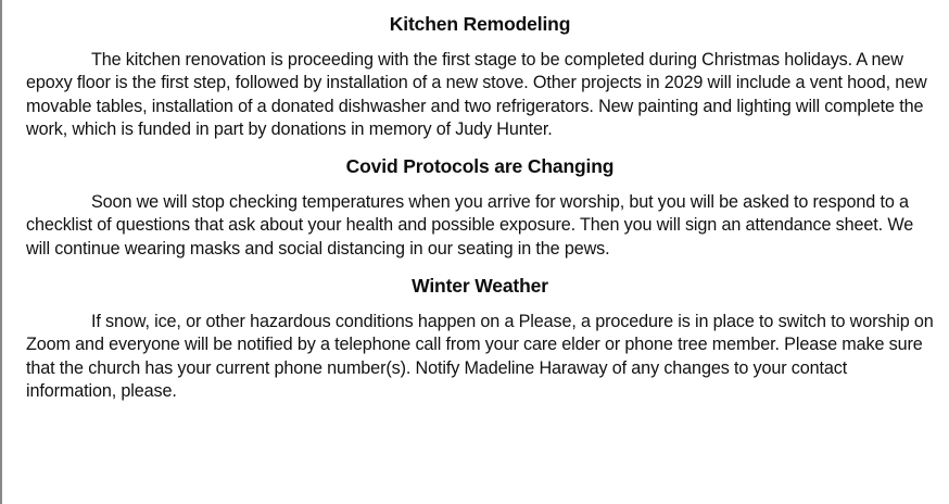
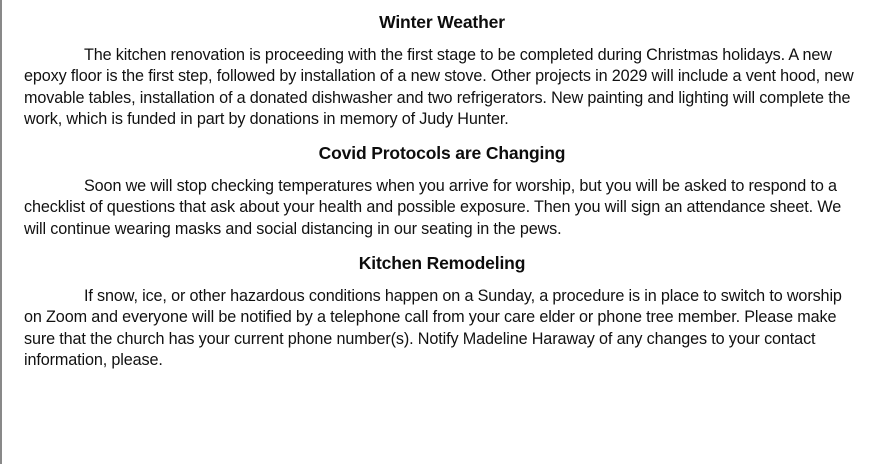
- Kitchen Remodeling
+ Winter Weather
  The kitchen renovation is proceeding with the first stage to be completed during Christmas holidays. A new epoxy floor is the first step, followed by installation of a new stove. Other projects in 2029 will include a vent hood, new movable tables, installation of a donated dishwasher and two refrigerators. New painting and lighting will complete the work, which is funded in part by donations in memory of Judy Hunter.
  Covid Protocols are Changing
  Soon we will stop checking temperatures when you arrive for worship, but you will be asked to respond to a checklist of questions that ask about your health and possible exposure. Then you will sign an attendance sheet. We will continue wearing masks and social distancing in our seating in the pews.
- Winter Weather
+ Kitchen Remodeling
- If snow, ice, or other hazardous conditions happen on a Please, a procedure is in place to switch to worship on Zoom and everyone will be notified by a telephone call from your care elder or phone tree member. Please make sure that the church has your current phone number(s). Notify Madeline Haraway of any changes to your contact information, please.
+ If snow, ice, or other hazardous conditions happen on a Sunday, a procedure is in place to switch to worship on Zoom and everyone will be notified by a telephone call from your care elder or phone tree member. Please make sure that the church has your current phone number(s). Notify Madeline Haraway of any changes to your contact information, please.
